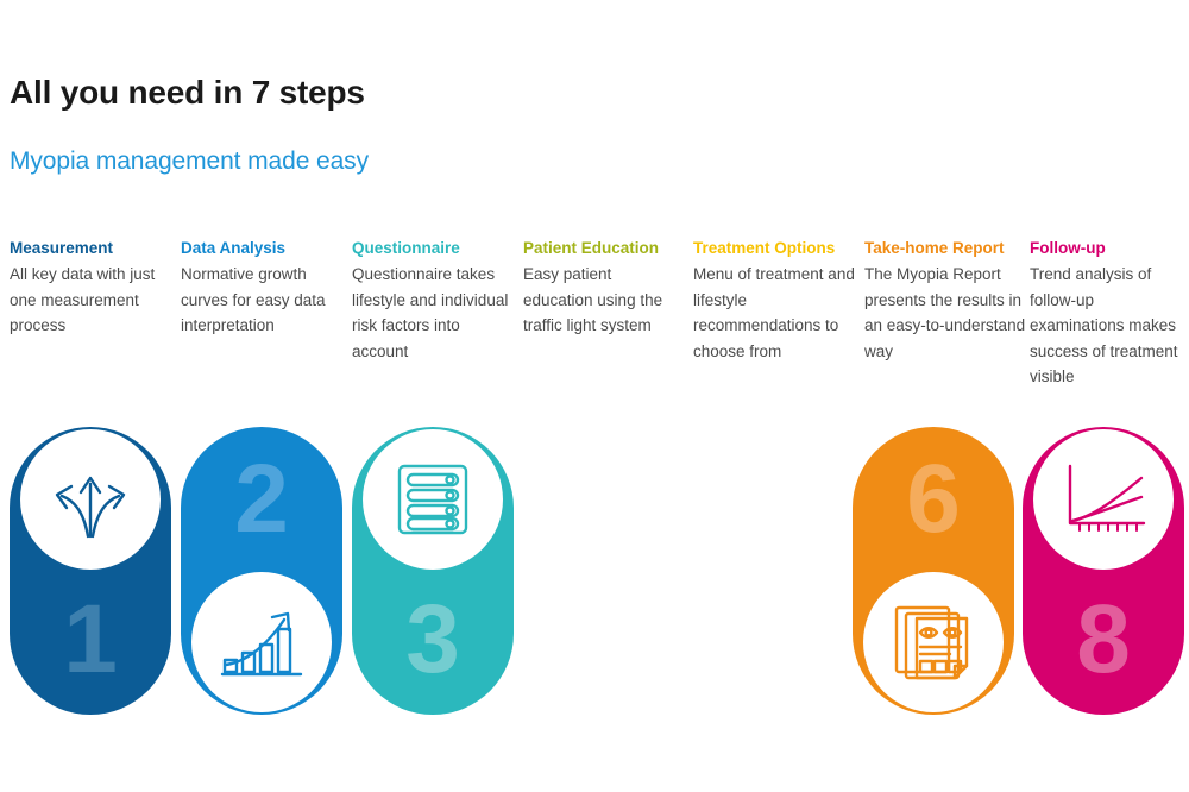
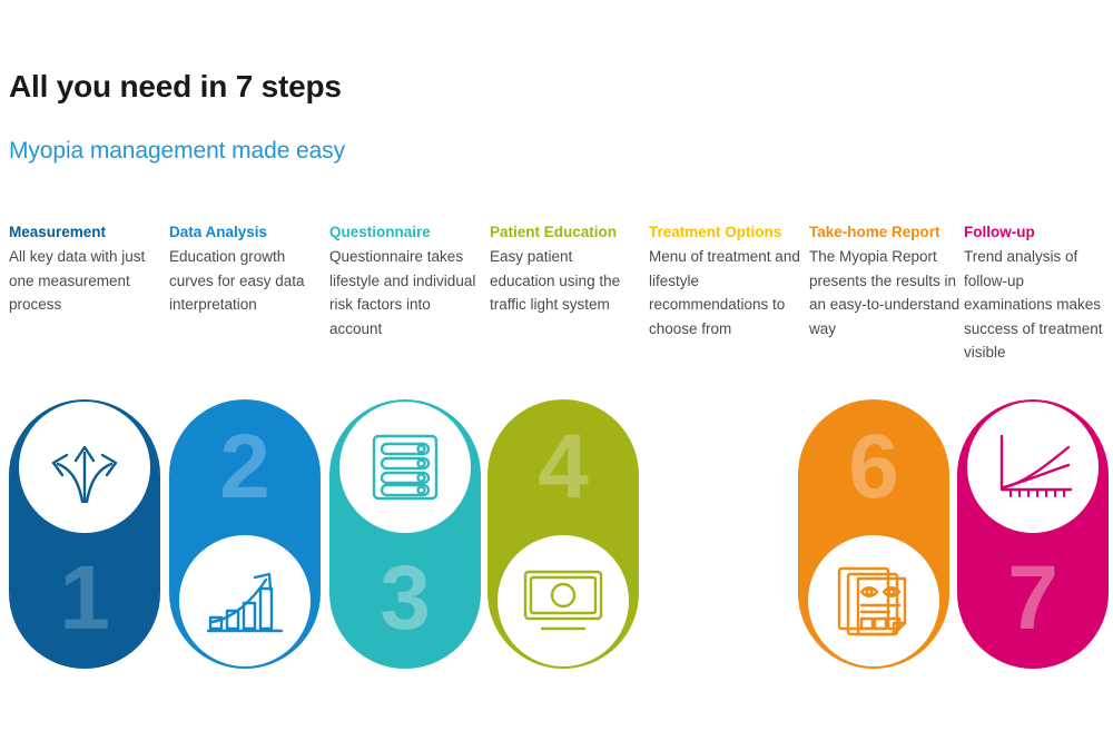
  All you need in 7 steps
  Myopia management made easy
  Measurement
  All key data with just one measurement process
  Data Analysis
- Normative growth curves for easy data interpretation
+ Education growth curves for easy data interpretation
  Questionnaire
  Questionnaire takes lifestyle and individual risk factors into account
  Patient Education
  Easy patient education using the traffic light system
  Treatment Options
  Menu of treatment and lifestyle recommendations to choose from
  Take-home Report
  The Myopia Report presents the results in an easy-to-understand way
  Follow-up
  Trend analysis of follow-up examinations makes success of treatment visible
  1
  2
  3
+ 4
  6
- 8
+ 7
